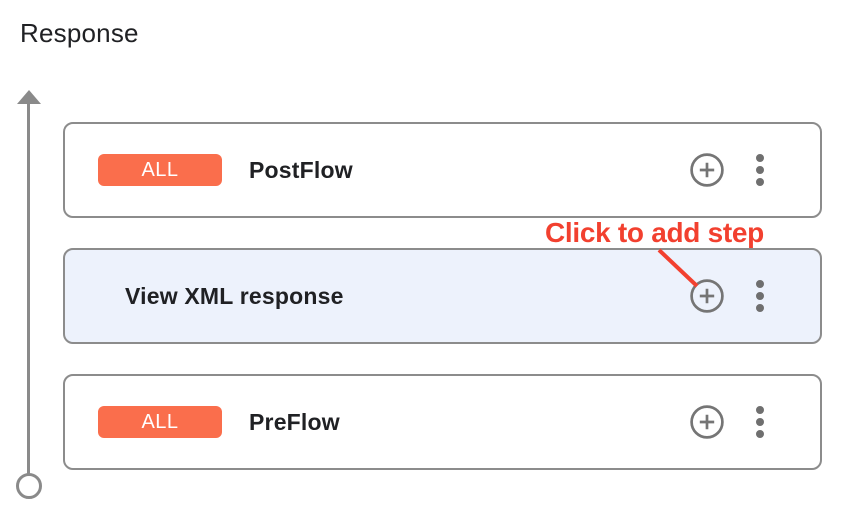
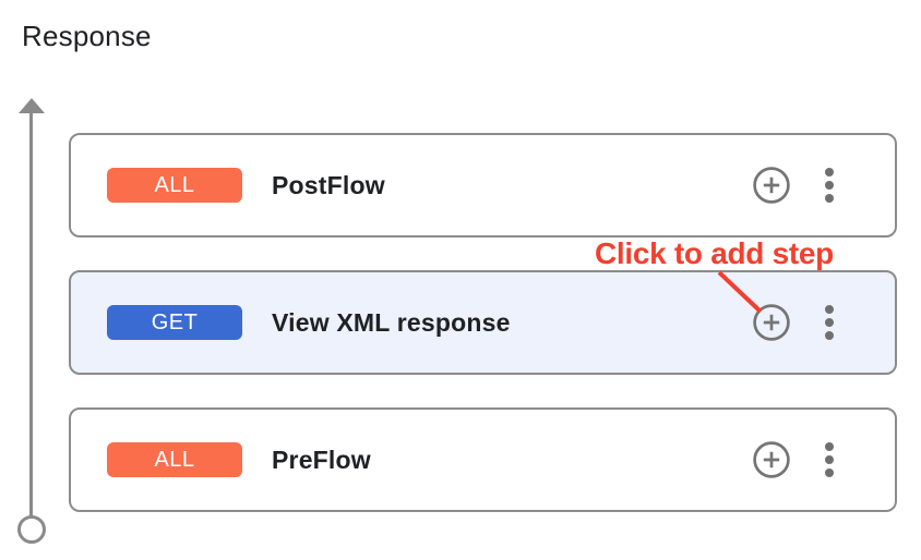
  Response
  ALL
  PostFlow
+ GET
  View XML response
  ALL
  PreFlow
  Click to add step
